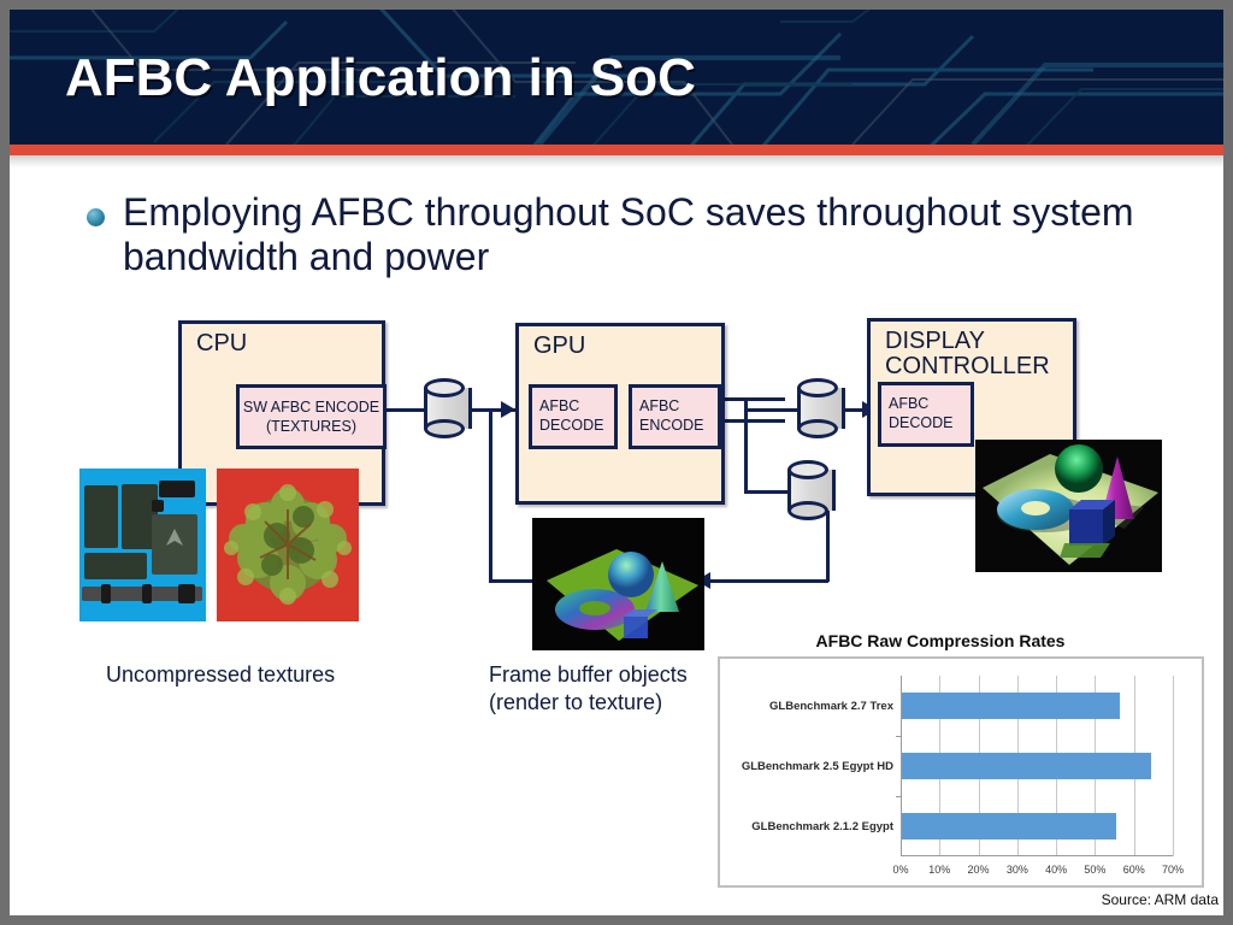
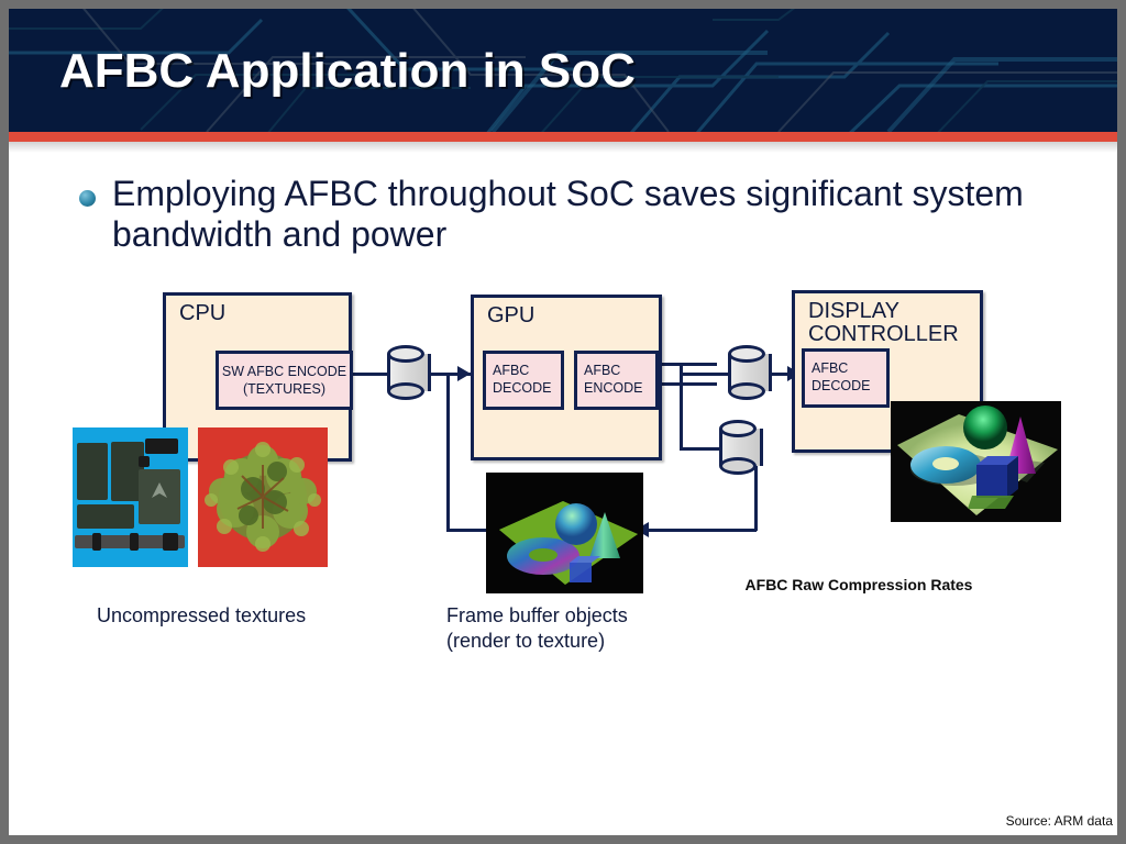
  AFBC Application in SoC
- Employing AFBC throughout SoC saves throughout system bandwidth and power
+ Employing AFBC throughout SoC saves significant system bandwidth and power
  CPU
  SW AFBC ENCODE
  (TEXTURES)
  GPU
  AFBC
  DECODE
  AFBC
  ENCODE
  DISPLAY
  CONTROLLER
  AFBC
  DECODE
  Uncompressed textures
  Frame buffer objects
  (render to texture)
  AFBC Raw Compression Rates
- 0%
- 10%
- 20%
- 30%
- 40%
- 50%
- 60%
- 70%
- GLBenchmark 2.7 Trex
- GLBenchmark 2.5 Egypt HD
- GLBenchmark 2.1.2 Egypt
  Source: ARM data
